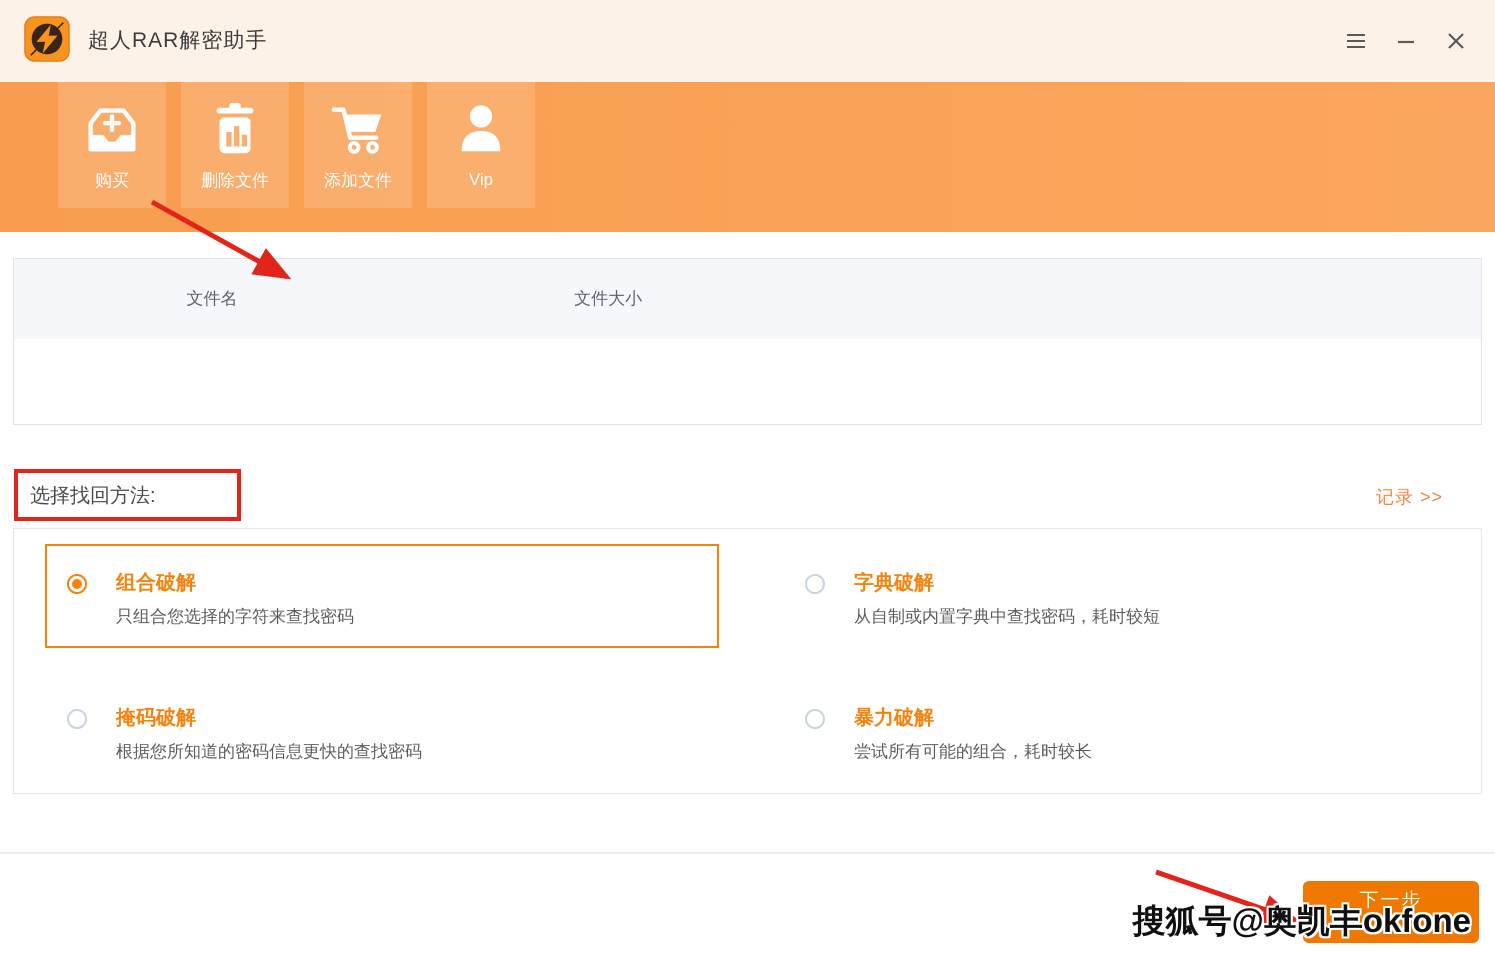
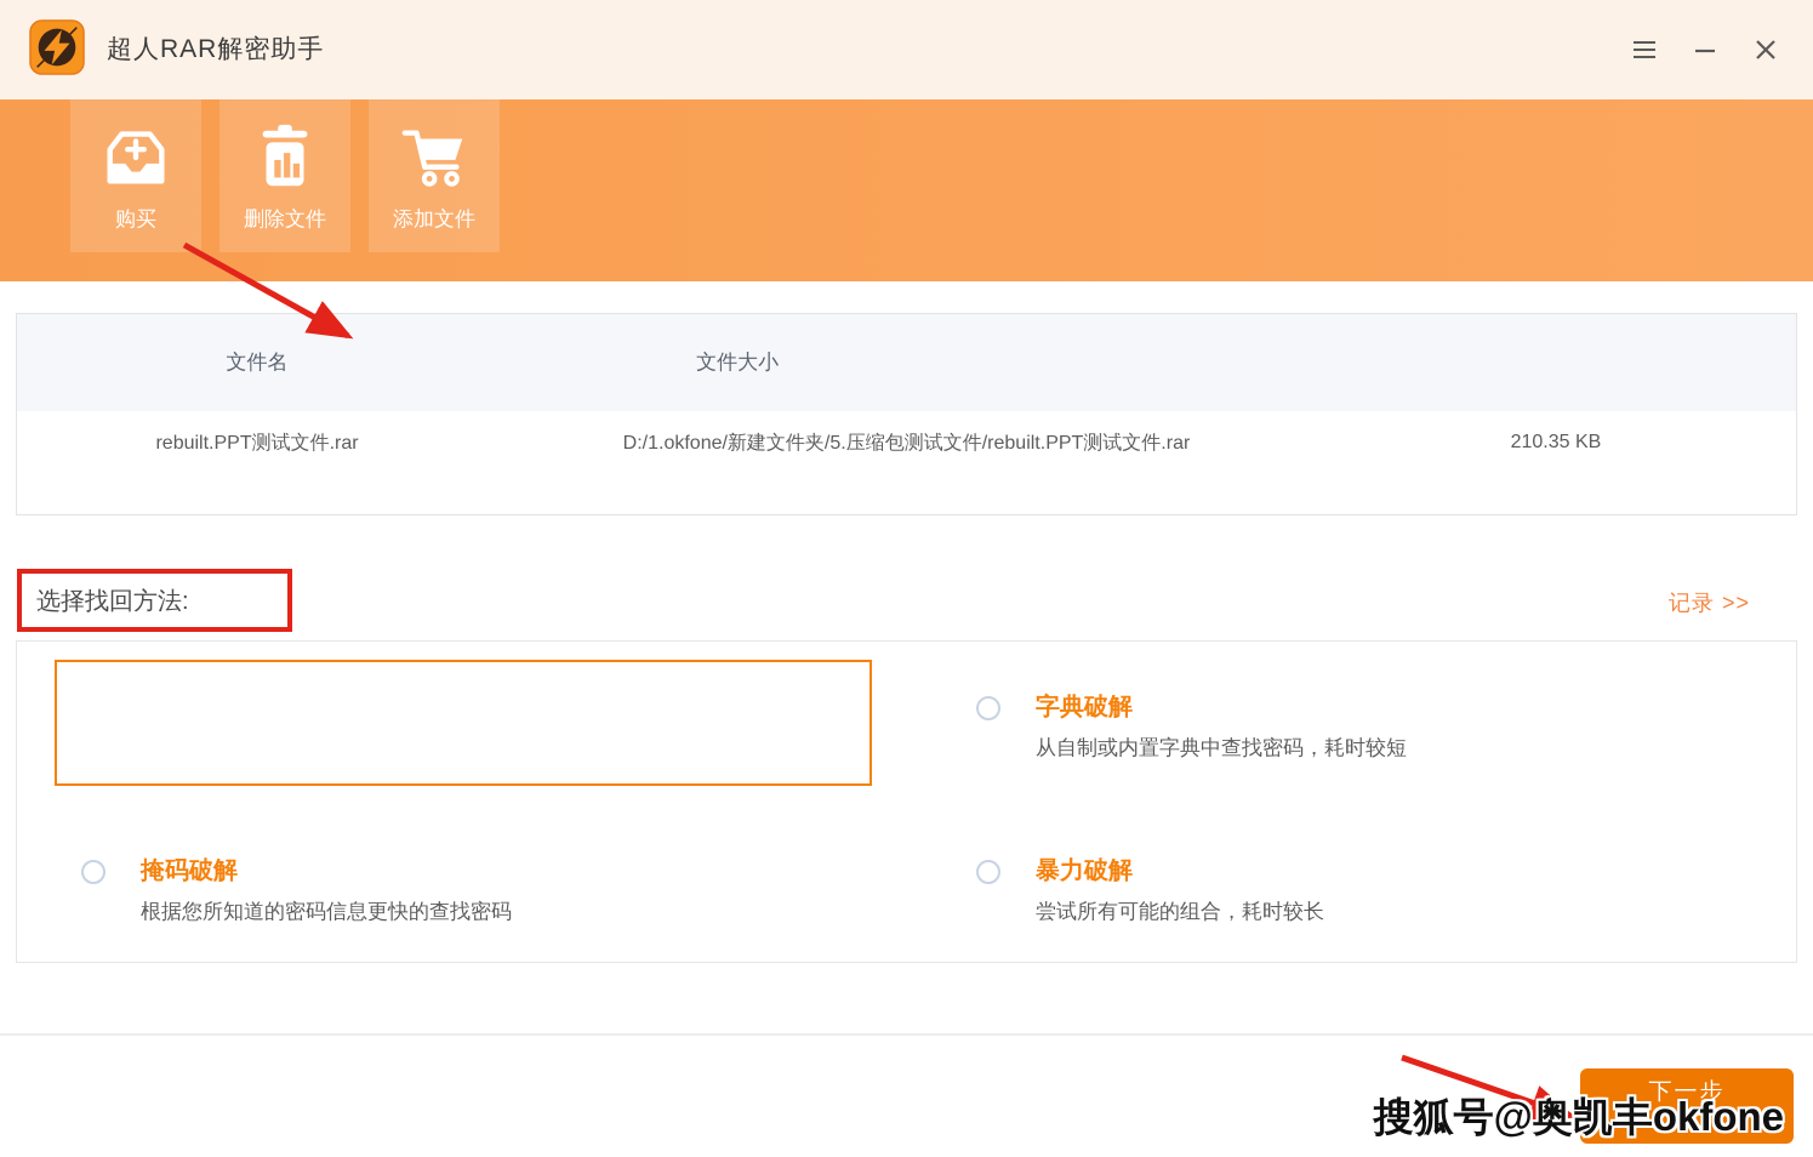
  超人RAR解密助手
  购买
  删除文件
  添加文件
- Vip
  文件名
  文件大小
+ rebuilt.PPT测试文件.rar
+ D:/1.okfone/新建文件夹/5.压缩包测试文件/rebuilt.PPT测试文件.rar
+ 210.35 KB
  选择找回方法:
  记录 >>
- 组合破解
- 只组合您选择的字符来查找密码
  字典破解
  从自制或内置字典中查找密码，耗时较短
  掩码破解
  根据您所知道的密码信息更快的查找密码
  暴力破解
  尝试所有可能的组合，耗时较长
  下一步
  搜狐号@奥凯丰okfone
